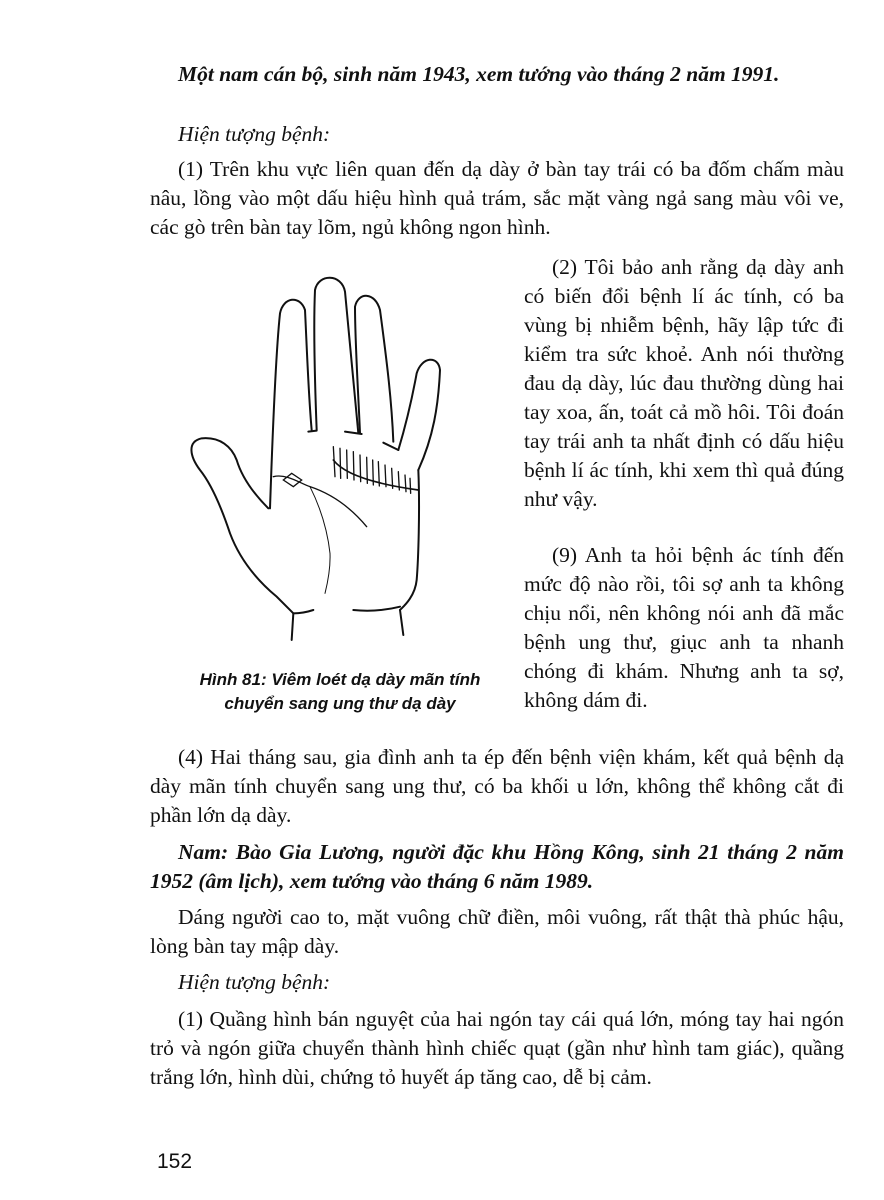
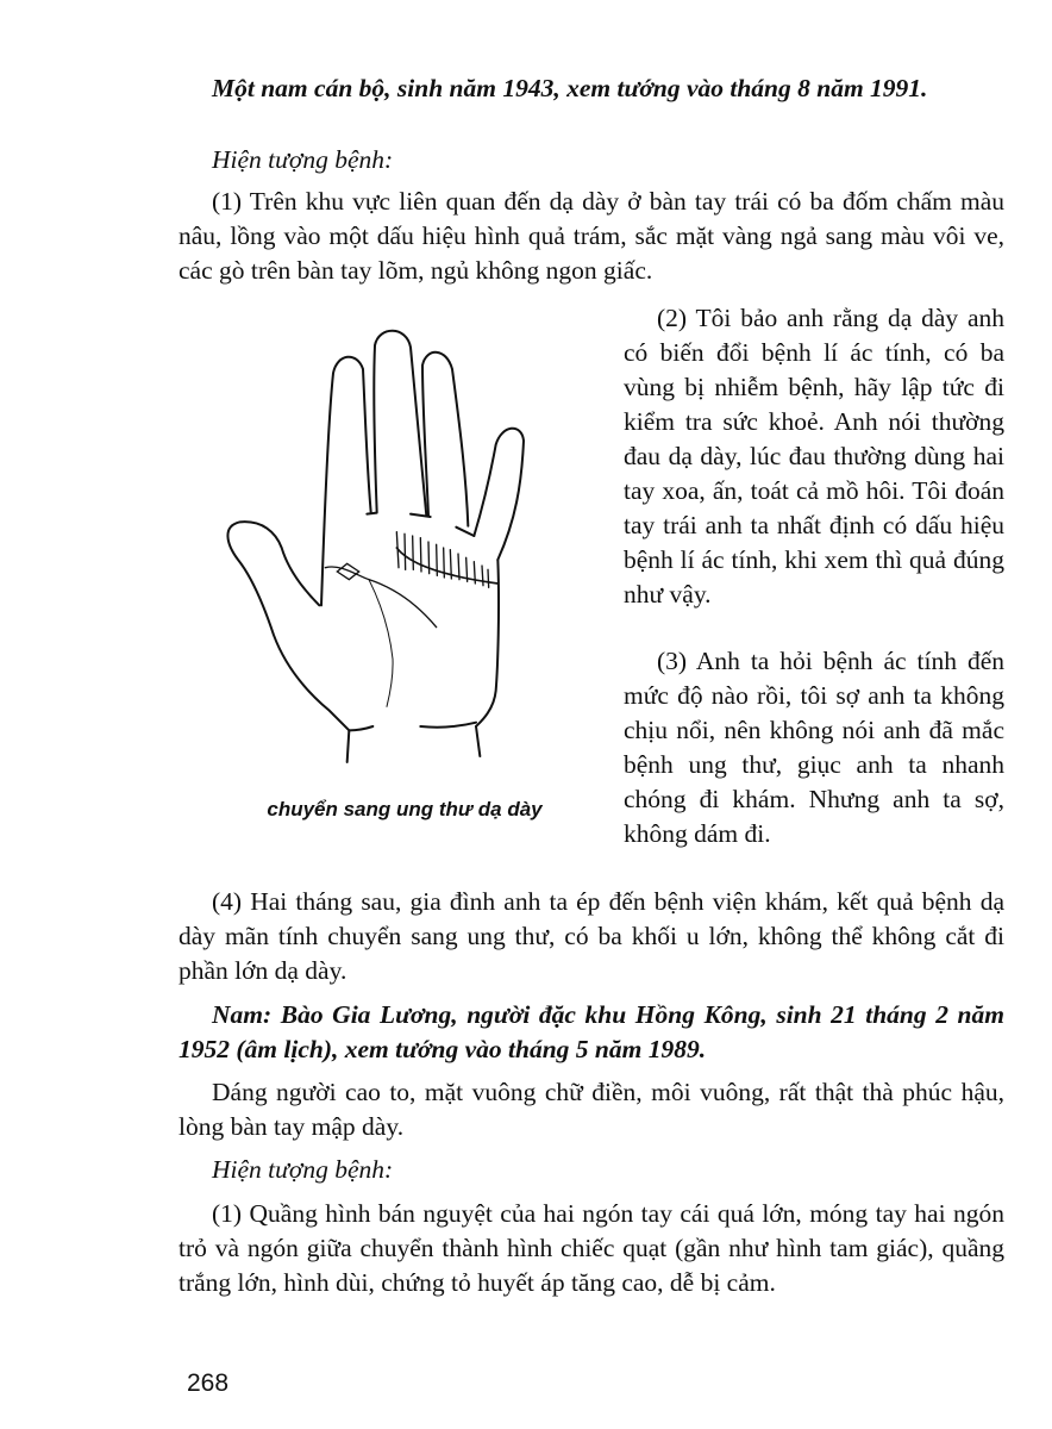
- Một nam cán bộ, sinh năm 1943, xem tướng vào tháng 2 năm 1991.
+ Một nam cán bộ, sinh năm 1943, xem tướng vào tháng 8 năm 1991.
  Hiện tượng bệnh:
- (1) Trên khu vực liên quan đến dạ dày ở bàn tay trái có ba đốm chấm màu nâu, lồng vào một dấu hiệu hình quả trám, sắc mặt vàng ngả sang màu vôi ve, các gò trên bàn tay lõm, ngủ không ngon hình.
+ (1) Trên khu vực liên quan đến dạ dày ở bàn tay trái có ba đốm chấm màu nâu, lồng vào một dấu hiệu hình quả trám, sắc mặt vàng ngả sang màu vôi ve, các gò trên bàn tay lõm, ngủ không ngon giấc.
- Hình 81: Viêm loét dạ dày mãn tính
  chuyển sang ung thư dạ dày
  (2) Tôi bảo anh rằng dạ dày anh có biến đổi bệnh lí ác tính, có ba vùng bị nhiễm bệnh, hãy lập tức đi kiểm tra sức khoẻ. Anh nói thường đau dạ dày, lúc đau thường dùng hai tay xoa, ấn, toát cả mồ hôi. Tôi đoán tay trái anh ta nhất định có dấu hiệu bệnh lí ác tính, khi xem thì quả đúng như vậy.
- (9) Anh ta hỏi bệnh ác tính đến mức độ nào rồi, tôi sợ anh ta không chịu nổi, nên không nói anh đã mắc bệnh ung thư, giục anh ta nhanh chóng đi khám. Nhưng anh ta sợ, không dám đi.
+ (3) Anh ta hỏi bệnh ác tính đến mức độ nào rồi, tôi sợ anh ta không chịu nổi, nên không nói anh đã mắc bệnh ung thư, giục anh ta nhanh chóng đi khám. Nhưng anh ta sợ, không dám đi.
  (4) Hai tháng sau, gia đình anh ta ép đến bệnh viện khám, kết quả bệnh dạ dày mãn tính chuyển sang ung thư, có ba khối u lớn, không thể không cắt đi phần lớn dạ dày.
- Nam: Bào Gia Lương, người đặc khu Hồng Kông, sinh 21 tháng 2 năm 1952 (âm lịch), xem tướng vào tháng 6 năm 1989.
+ Nam: Bào Gia Lương, người đặc khu Hồng Kông, sinh 21 tháng 2 năm 1952 (âm lịch), xem tướng vào tháng 5 năm 1989.
  Dáng người cao to, mặt vuông chữ điền, môi vuông, rất thật thà phúc hậu, lòng bàn tay mập dày.
  Hiện tượng bệnh:
  (1) Quầng hình bán nguyệt của hai ngón tay cái quá lớn, móng tay hai ngón trỏ và ngón giữa chuyển thành hình chiếc quạt (gần như hình tam giác), quầng trắng lớn, hình dùi, chứng tỏ huyết áp tăng cao, dễ bị cảm.
- 152
+ 268
